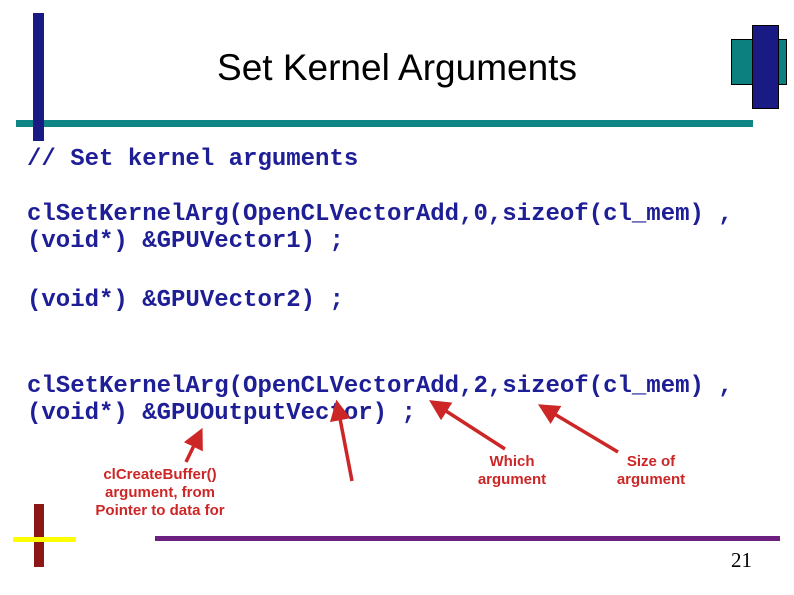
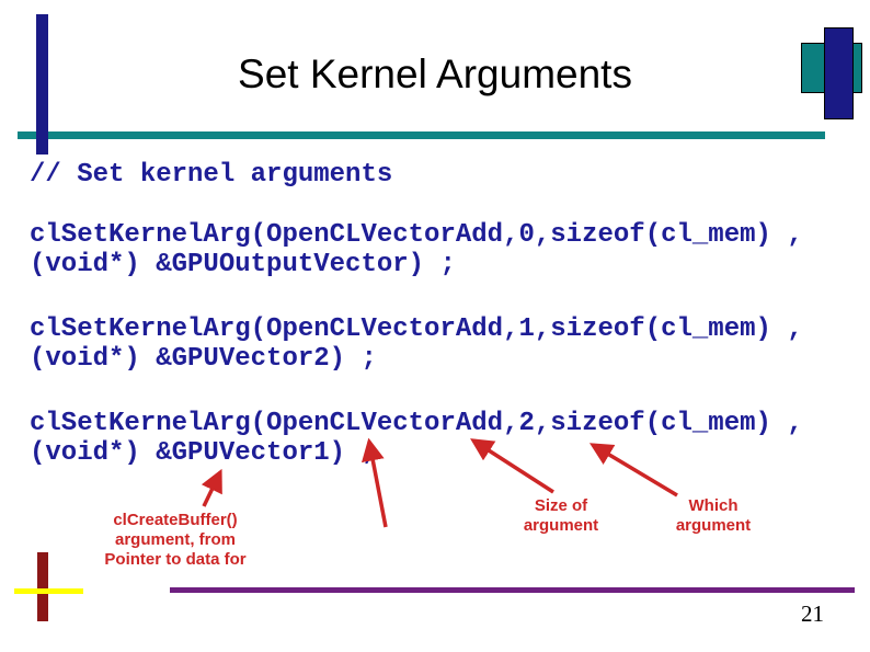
  Set Kernel Arguments
  // Set kernel arguments
  clSetKernelArg(OpenCLVectorAdd,0,sizeof(cl_mem) ,
- (void*) &GPUVector1) ;
+ (void*) &GPUOutputVector) ;
+ clSetKernelArg(OpenCLVectorAdd,1,sizeof(cl_mem) ,
  (void*) &GPUVector2) ;
  clSetKernelArg(OpenCLVectorAdd,2,sizeof(cl_mem) ,
- (void*) &GPUOutputVector) ;
+ (void*) &GPUVector1) ;
  clCreateBuffer()
  argument, from
  Pointer to data for
- Which
+ Size of
  argument
- Size of
+ Which
  argument
  21
